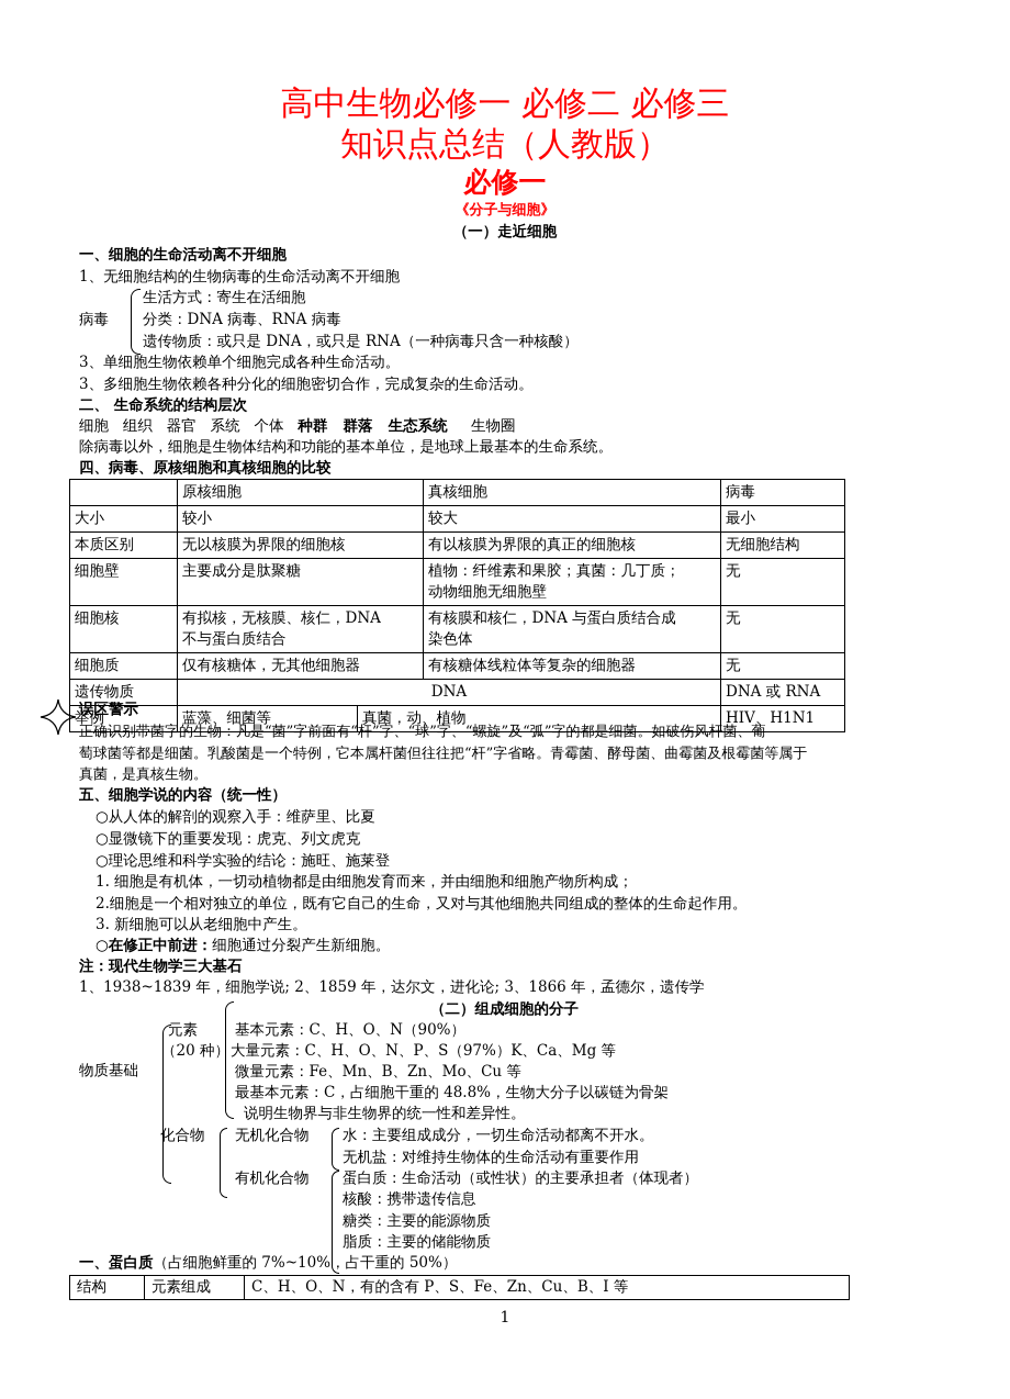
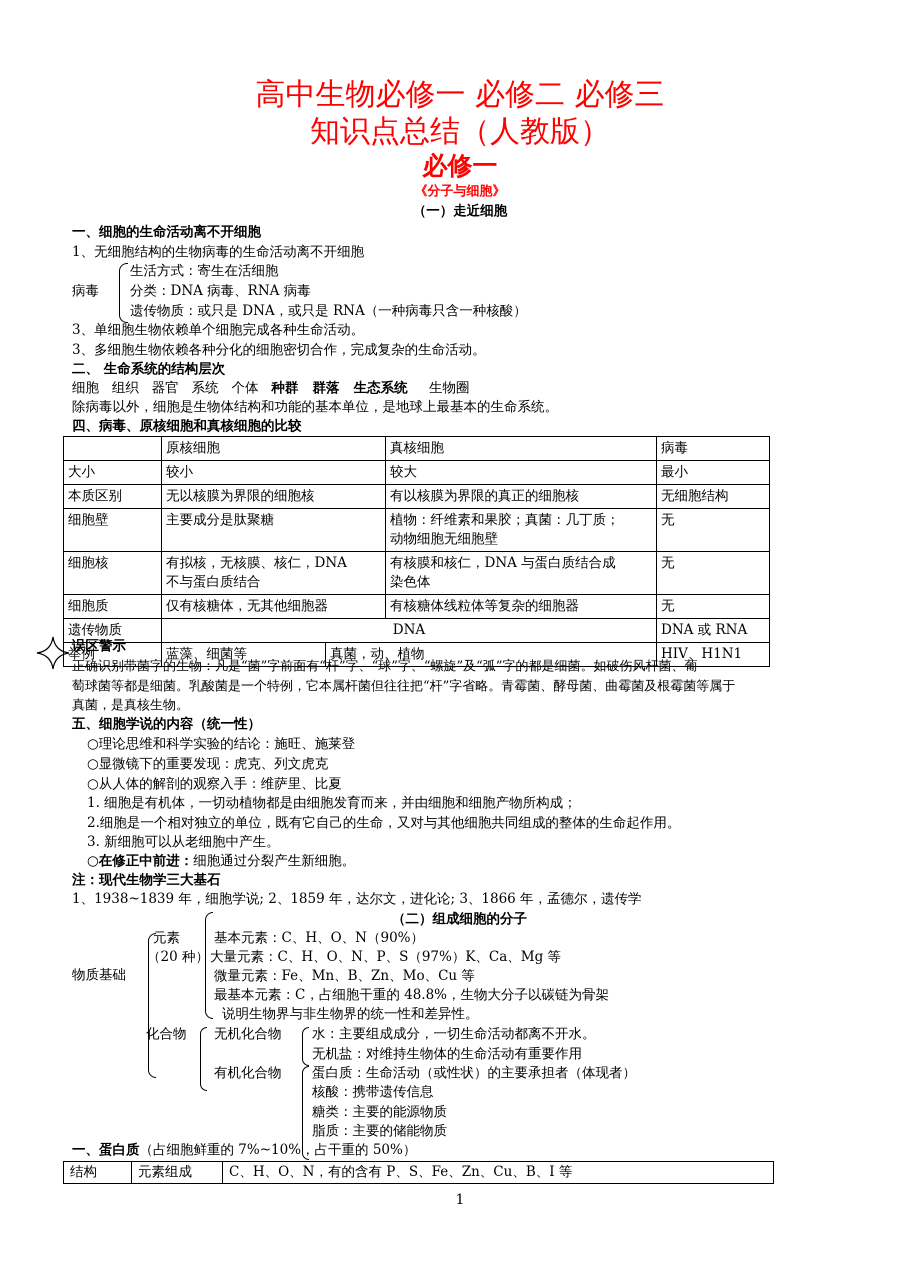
  高中生物必修一 必修二 必修三
  知识点总结（人教版）
  必修一
  《分子与细胞》
  （一）走近细胞
  一、细胞的生命活动离不开细胞
  1、无细胞结构的生物病毒的生命活动离不开细胞
  病毒
  生活方式：寄生在活细胞
  分类：DNA 病毒、RNA 病毒
  遗传物质：或只是 DNA，或只是 RNA（一种病毒只含一种核酸）
  3、单细胞生物依赖单个细胞完成各种生命活动。
  3、多细胞生物依赖各种分化的细胞密切合作，完成复杂的生命活动。
  二、 生命系统的结构层次
  细胞 组织 器官 系统 个体 种群 群落 生态系统 生物圈
  除病毒以外，细胞是生物体结构和功能的基本单位，是地球上最基本的生命系统。
  四、病毒、原核细胞和真核细胞的比较
  	原核细胞	真核细胞	病毒
  大小	较小	较大	最小
  本质区别	无以核膜为界限的细胞核	有以核膜为界限的真正的细胞核	无细胞结构
  细胞壁	主要成分是肽聚糖	植物：纤维素和果胶；真菌：几丁质； 动物细胞无细胞壁	无
  细胞核	有拟核，无核膜、核仁，DNA 不与蛋白质结合	有核膜和核仁，DNA 与蛋白质结合成 染色体	无
  细胞质	仅有核糖体，无其他细胞器	有核糖体线粒体等复杂的细胞器	无
  遗传物质	DNA	DNA 或 RNA
  举例	蓝藻、细菌等	真菌，动、植物	HIV、H1N1
  误区警示
  正确识别带菌字的生物：凡是“菌”字前面有“杆”字、“球”字、“螺旋”及“弧”字的都是细菌。如破伤风杆菌、葡
  萄球菌等都是细菌。乳酸菌是一个特例，它本属杆菌但往往把“杆”字省略。青霉菌、酵母菌、曲霉菌及根霉菌等属于
  真菌，是真核生物。
  五、细胞学说的内容（统一性）
- ○从人体的解剖的观察入手：维萨里、比夏
+ ○理论思维和科学实验的结论：施旺、施莱登
  ○显微镜下的重要发现：虎克、列文虎克
- ○理论思维和科学实验的结论：施旺、施莱登
+ ○从人体的解剖的观察入手：维萨里、比夏
  1. 细胞是有机体，一切动植物都是由细胞发育而来，并由细胞和细胞产物所构成；
  2.细胞是一个相对独立的单位，既有它自己的生命，又对与其他细胞共同组成的整体的生命起作用。
  3. 新细胞可以从老细胞中产生。
  ○在修正中前进：细胞通过分裂产生新细胞。
  注：现代生物学三大基石
  1、1938~1839 年，细胞学说; 2、1859 年，达尔文，进化论; 3、1866 年，孟德尔，遗传学
  （二）组成细胞的分子
  物质基础
  元素
  （20 种）
  基本元素：C、H、O、N（90%）
  大量元素：C、H、O、N、P、S（97%）K、Ca、Mg 等
  微量元素：Fe、Mn、B、Zn、Mo、Cu 等
  最基本元素：C，占细胞干重的 48.8%，生物大分子以碳链为骨架
  说明生物界与非生物界的统一性和差异性。
  化合物
  无机化合物
  有机化合物
  水：主要组成成分，一切生命活动都离不开水。
  无机盐：对维持生物体的生命活动有重要作用
  蛋白质：生命活动（或性状）的主要承担者（体现者）
  核酸：携带遗传信息
  糖类：主要的能源物质
  脂质：主要的储能物质
  一、蛋白质（占细胞鲜重的 7%~10%，占干重的 50%）
  结构	元素组成	C、H、O、N，有的含有 P、S、Fe、Zn、Cu、B、I 等
  1
